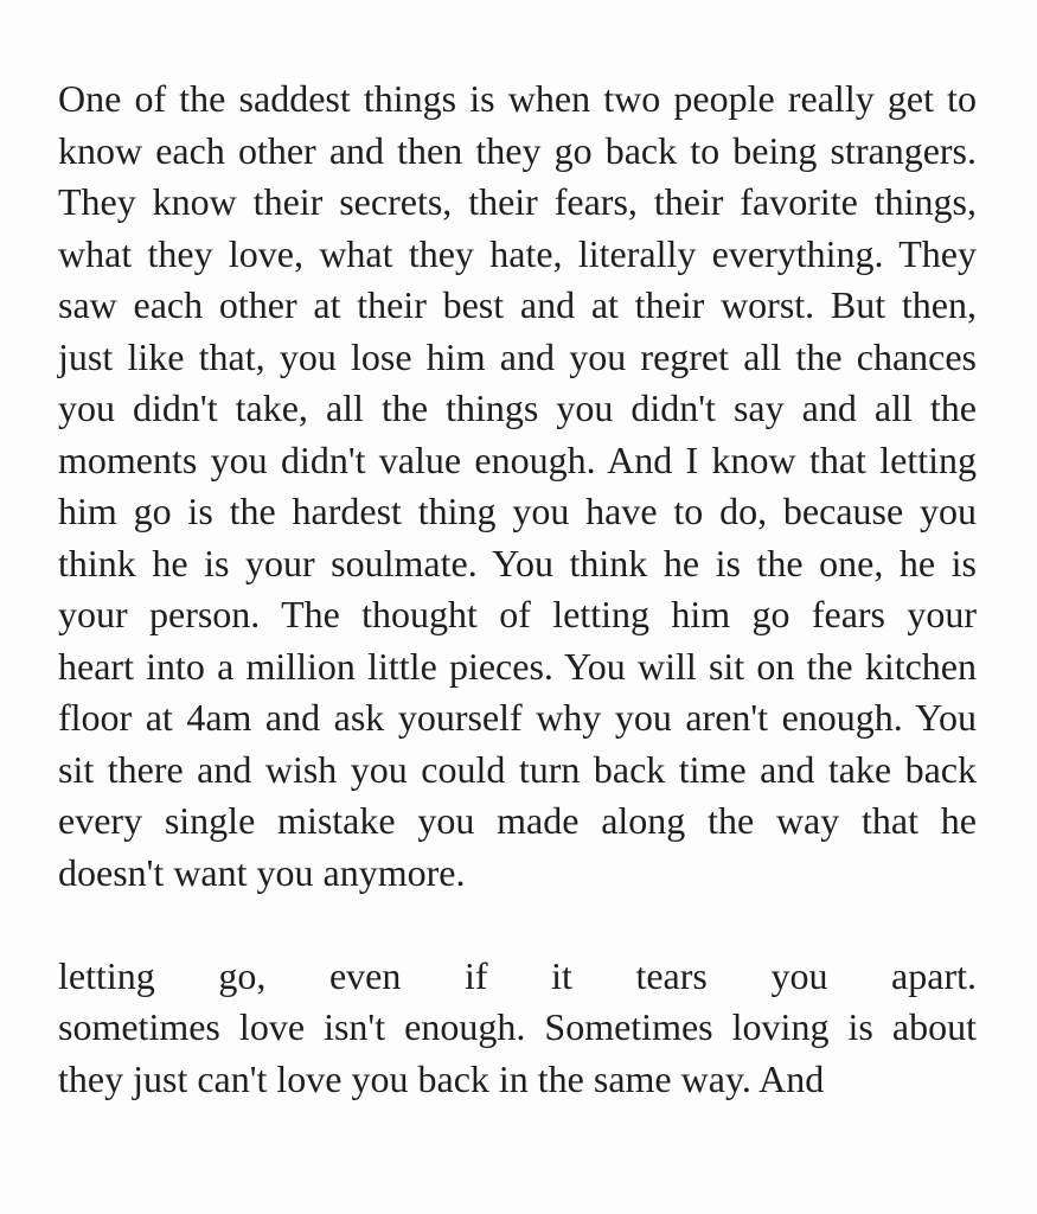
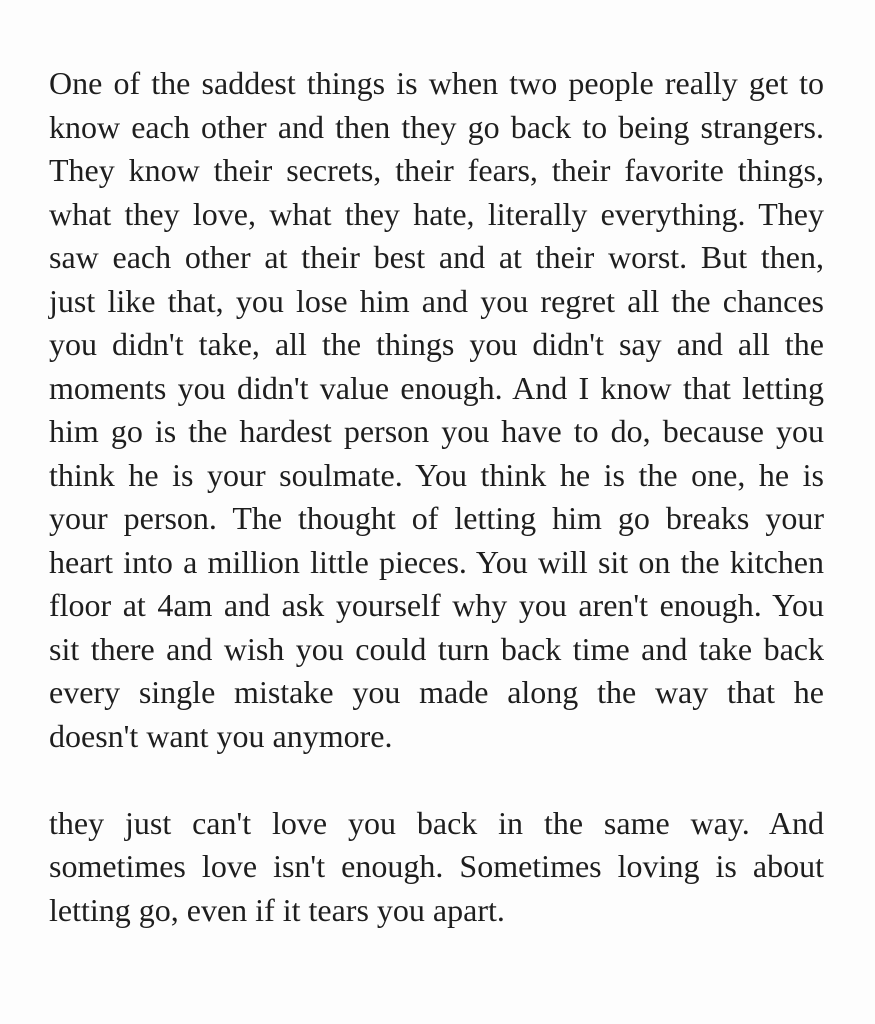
  One of the saddest things is when two people really get to
  know each other and then they go back to being strangers.
  They know their secrets, their fears, their favorite things,
  what they love, what they hate, literally everything. They
  saw each other at their best and at their worst. But then,
  just like that, you lose him and you regret all the chances
  you didn't take, all the things you didn't say and all the
  moments you didn't value enough. And I know that letting
- him go is the hardest thing you have to do, because you
+ him go is the hardest person you have to do, because you
  think he is your soulmate. You think he is the one, he is
- your person. The thought of letting him go fears your
+ your person. The thought of letting him go breaks your
  heart into a million little pieces. You will sit on the kitchen
  floor at 4am and ask yourself why you aren't enough. You
  sit there and wish you could turn back time and take back
  every single mistake you made along the way that he
  doesn't want you anymore.
- letting go, even if it tears you apart.
+ they just can't love you back in the same way. And
  sometimes love isn't enough. Sometimes loving is about
- they just can't love you back in the same way. And
+ letting go, even if it tears you apart.
